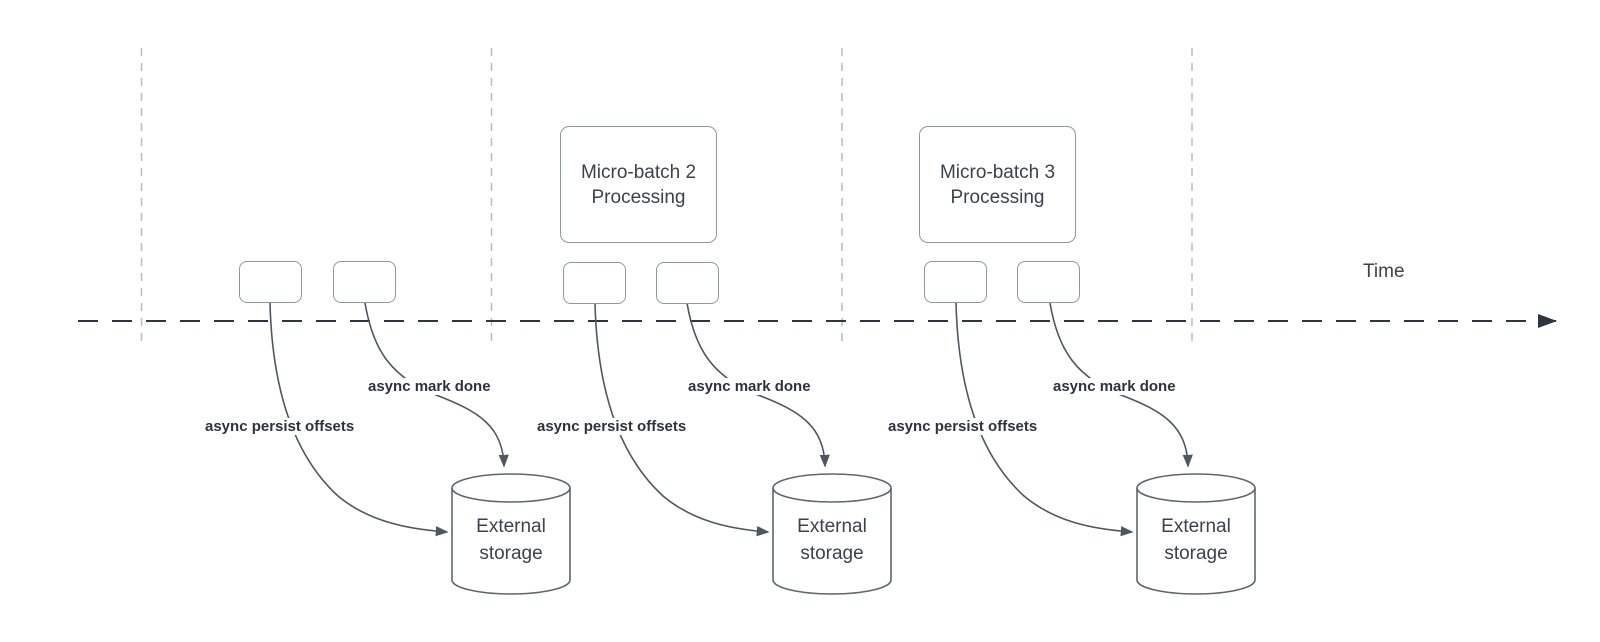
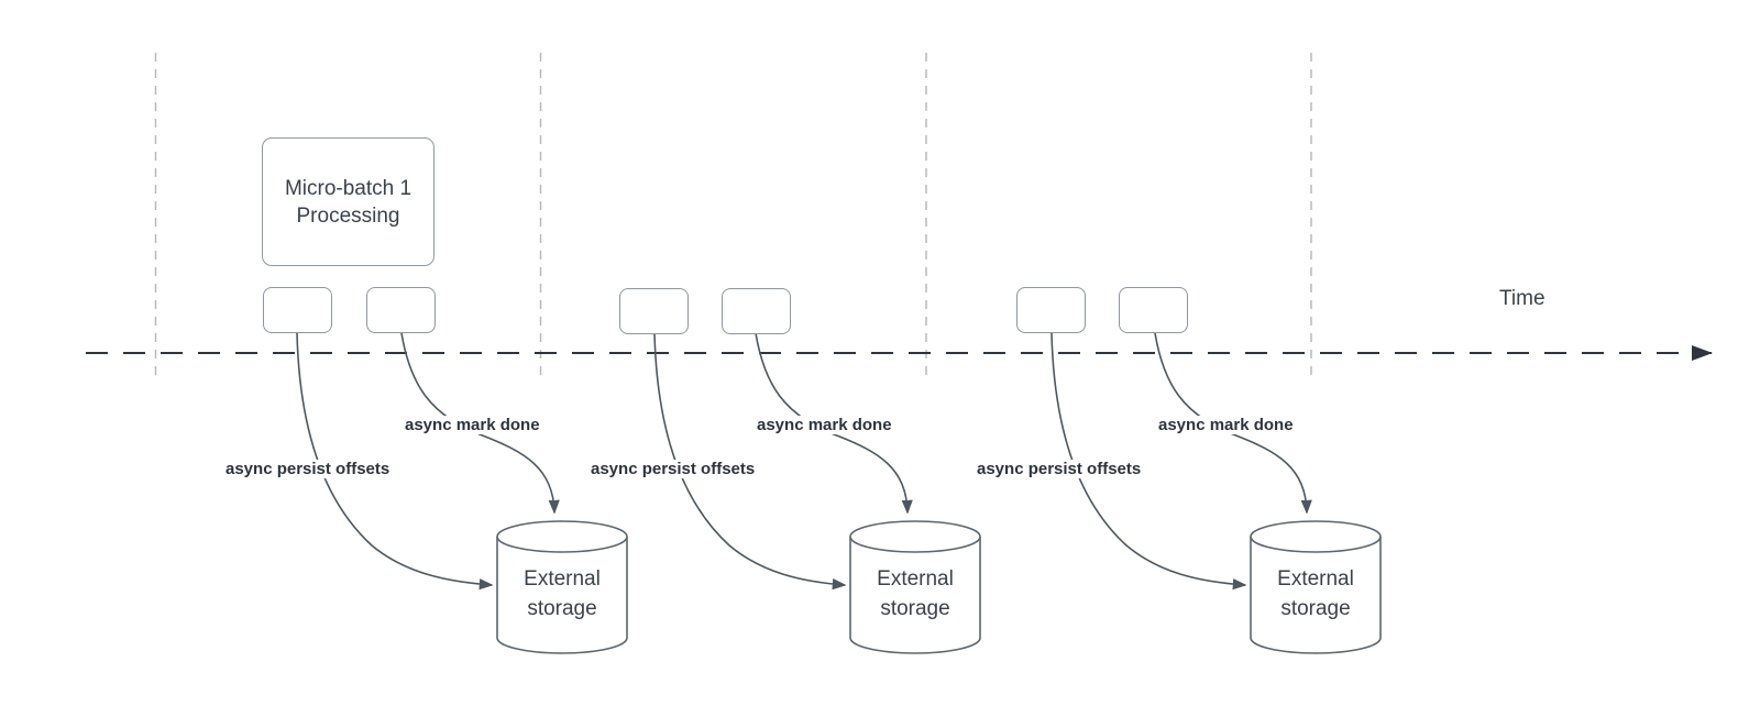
+ Micro-batch 1 Processing
  async persist offsets
  async mark done
  External storage
- Micro-batch 2 Processing
  async persist offsets
  async mark done
  External storage
- Micro-batch 3 Processing
  async persist offsets
  async mark done
  External storage
  Time
